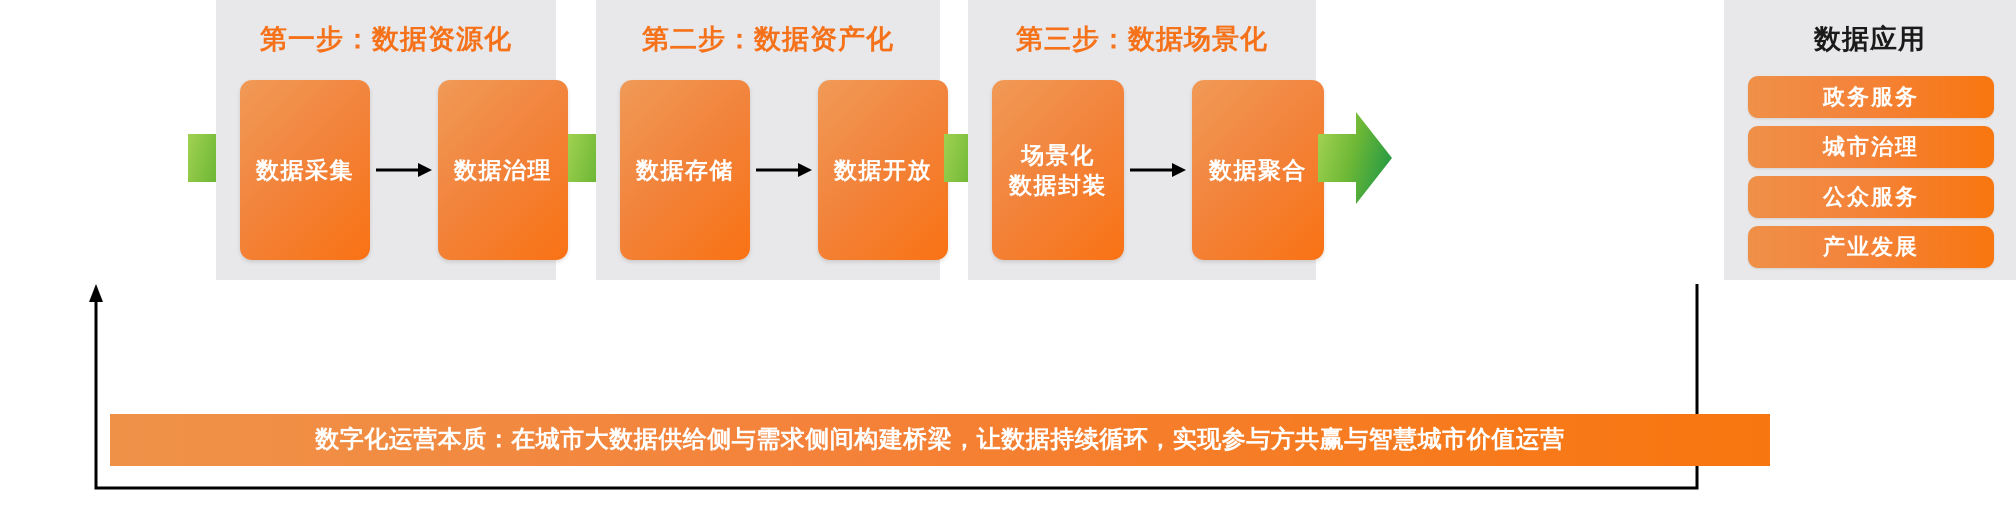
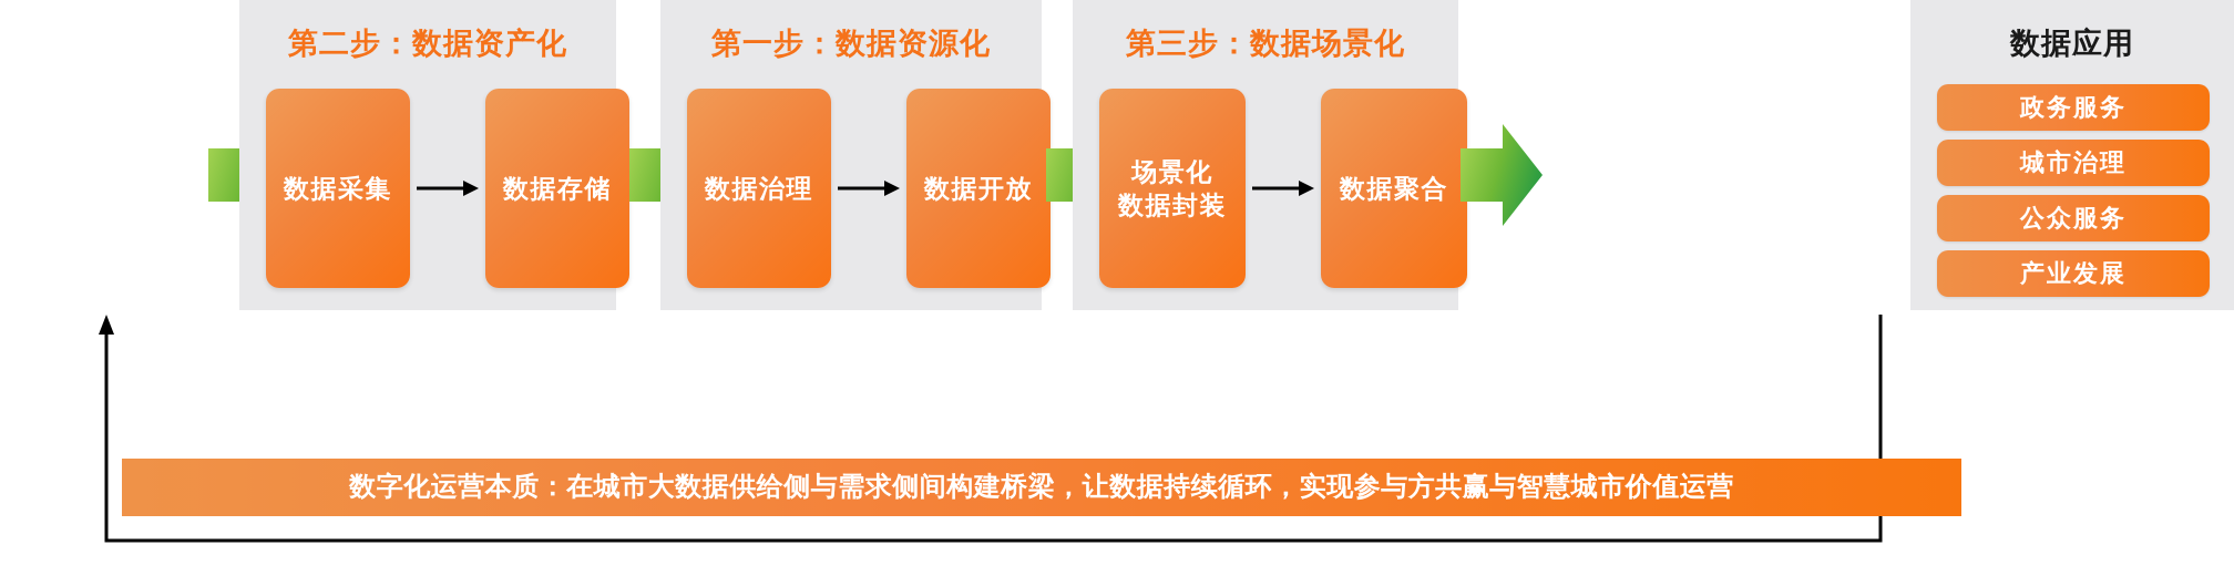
- 第一步：数据资源化
+ 第二步：数据资产化
  数据采集
- 数据治理
+ 数据存储
- 第二步：数据资产化
+ 第一步：数据资源化
- 数据存储
+ 数据治理
  数据开放
  第三步：数据场景化
  场景化
  数据封装
  数据聚合
  数据应用
  政务服务
  城市治理
  公众服务
  产业发展
  数字化运营本质：在城市大数据供给侧与需求侧间构建桥梁，让数据持续循环，实现参与方共赢与智慧城市价值运营
